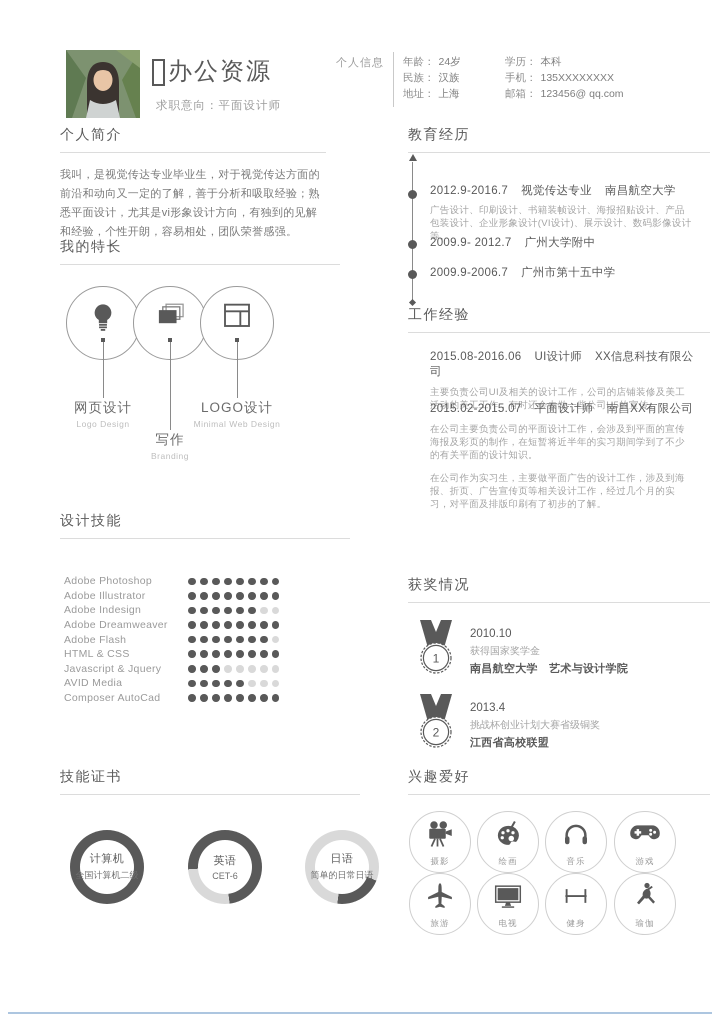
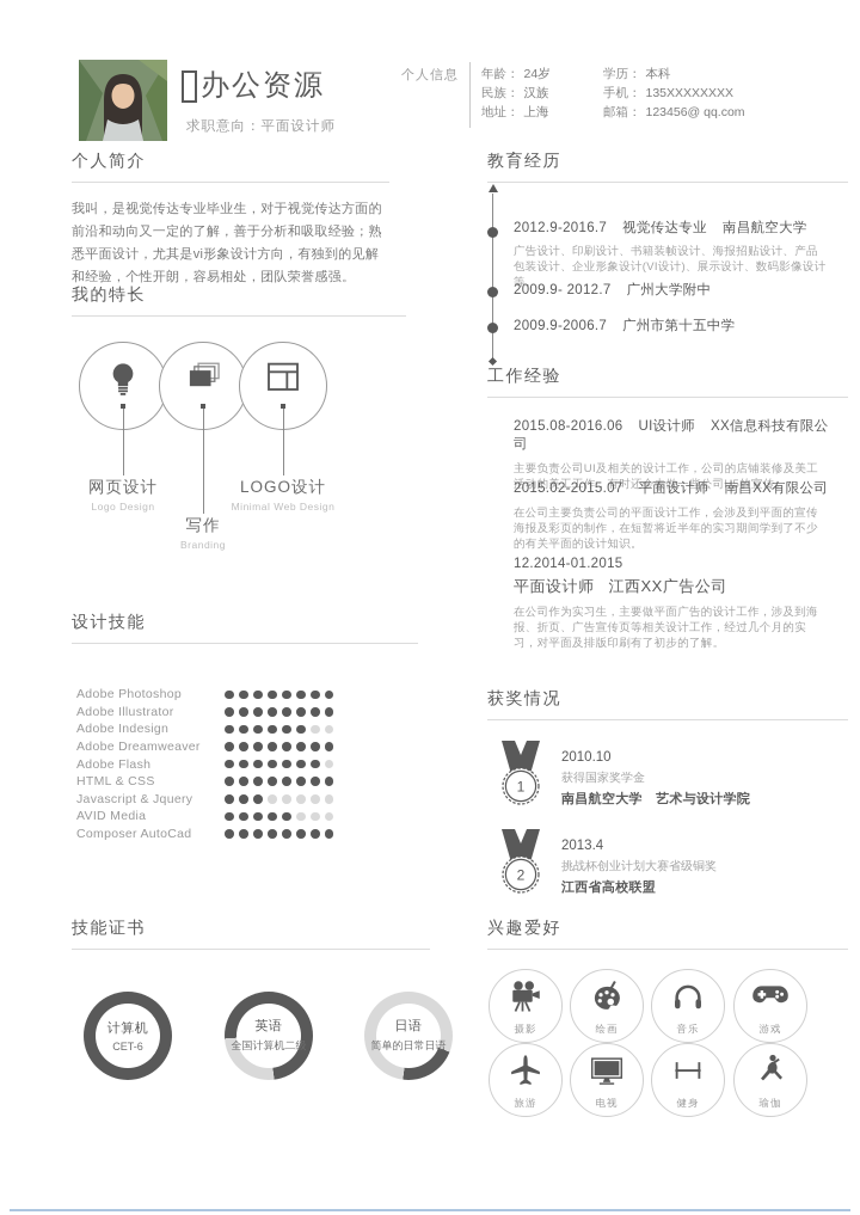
  办公资源
  求职意向：平面设计师
  个人信息
  年龄： 24岁
  民族： 汉族
  地址： 上海
  学历： 本科
  手机： 135XXXXXXXX
  邮箱： 123456@ qq.com
  个人简介
  我叫，是视觉传达专业毕业生，对于视觉传达方面的前沿和动向又一定的了解，善于分析和吸取经验；熟悉平面设计，尤其是vi形象设计方向，有独到的见解和经验，个性开朗，容易相处，团队荣誉感强。
  我的特长
  网页设计
  Logo Design
  写作
  Branding
  LOGO设计
  Minimal Web Design
  设计技能
  Adobe Photoshop
  Adobe Illustrator
  Adobe Indesign
  Adobe Dreamweaver
  Adobe Flash
  HTML & CSS
  Javascript & Jquery
  AVID Media
  Composer AutoCad
  技能证书
  计算机
- 全国计算机二级
+ CET-6
  英语
- CET-6
+ 全国计算机二级
  日语
  简单的日常日语
  教育经历
  2012.9-2016.7 视觉传达专业 南昌航空大学
  广告设计、印刷设计、书籍装帧设计、海报招贴设计、产品包装设计、企业形象设计(VI设计)、展示设计、数码影像设计等。
  2009.9- 2012.7 广州大学附中
  2009.9-2006.7 广州市第十五中学
  工作经验
  2015.08-2016.06 UI设计师 XX信息科技有限公司
  主要负责公司UI及相关的设计工作，公司的店铺装修及美工活动的美工工作，有时还会去做一些公司H5的宣传。
  2015.02-2015.07 平面设计师 南昌XX有限公司
  在公司主要负责公司的平面设计工作，会涉及到平面的宣传海报及彩页的制作，在短暂将近半年的实习期间学到了不少的有关平面的设计知识。
+ 12.2014-01.2015
+ 平面设计师 江西XX广告公司
  在公司作为实习生，主要做平面广告的设计工作，涉及到海报、折页、广告宣传页等相关设计工作，经过几个月的实习，对平面及排版印刷有了初步的了解。
  获奖情况
  1
  2010.10
  获得国家奖学金
  南昌航空大学 艺术与设计学院
  2
  2013.4
  挑战杯创业计划大赛省级铜奖
  江西省高校联盟
  兴趣爱好
  摄影
  绘画
  音乐
  游戏
  旅游
  电视
  健身
  瑜伽
